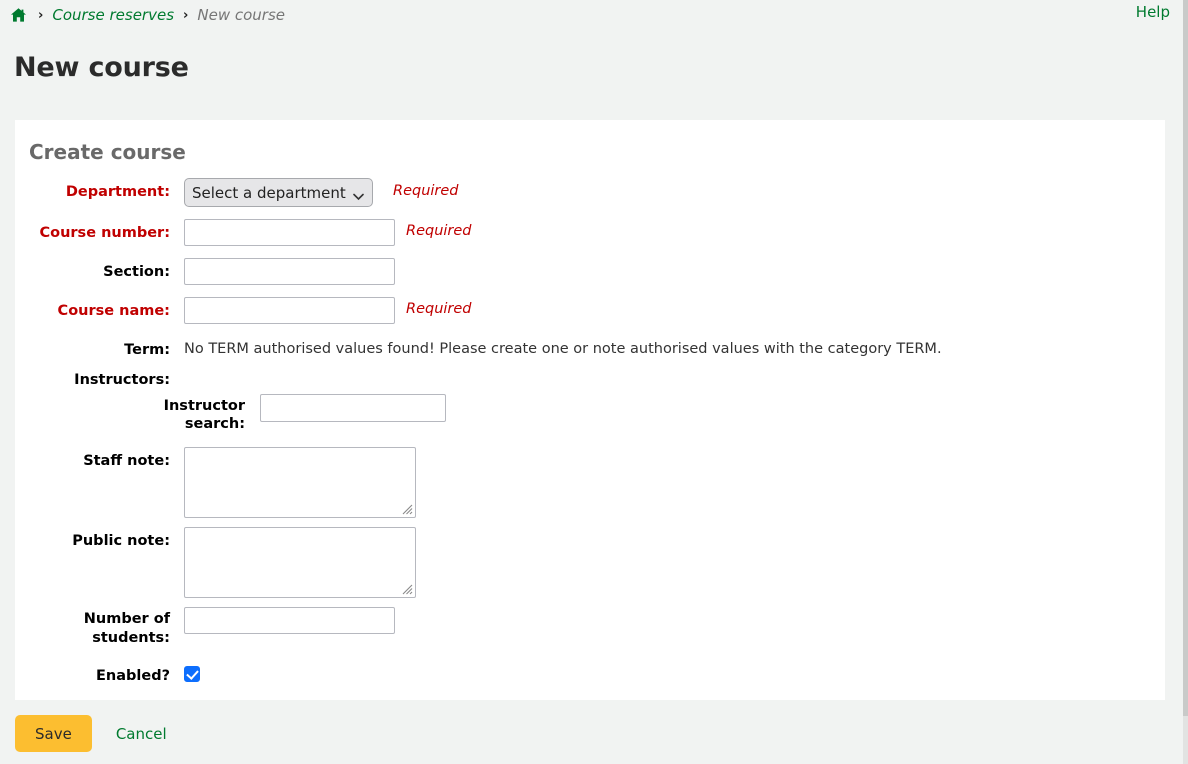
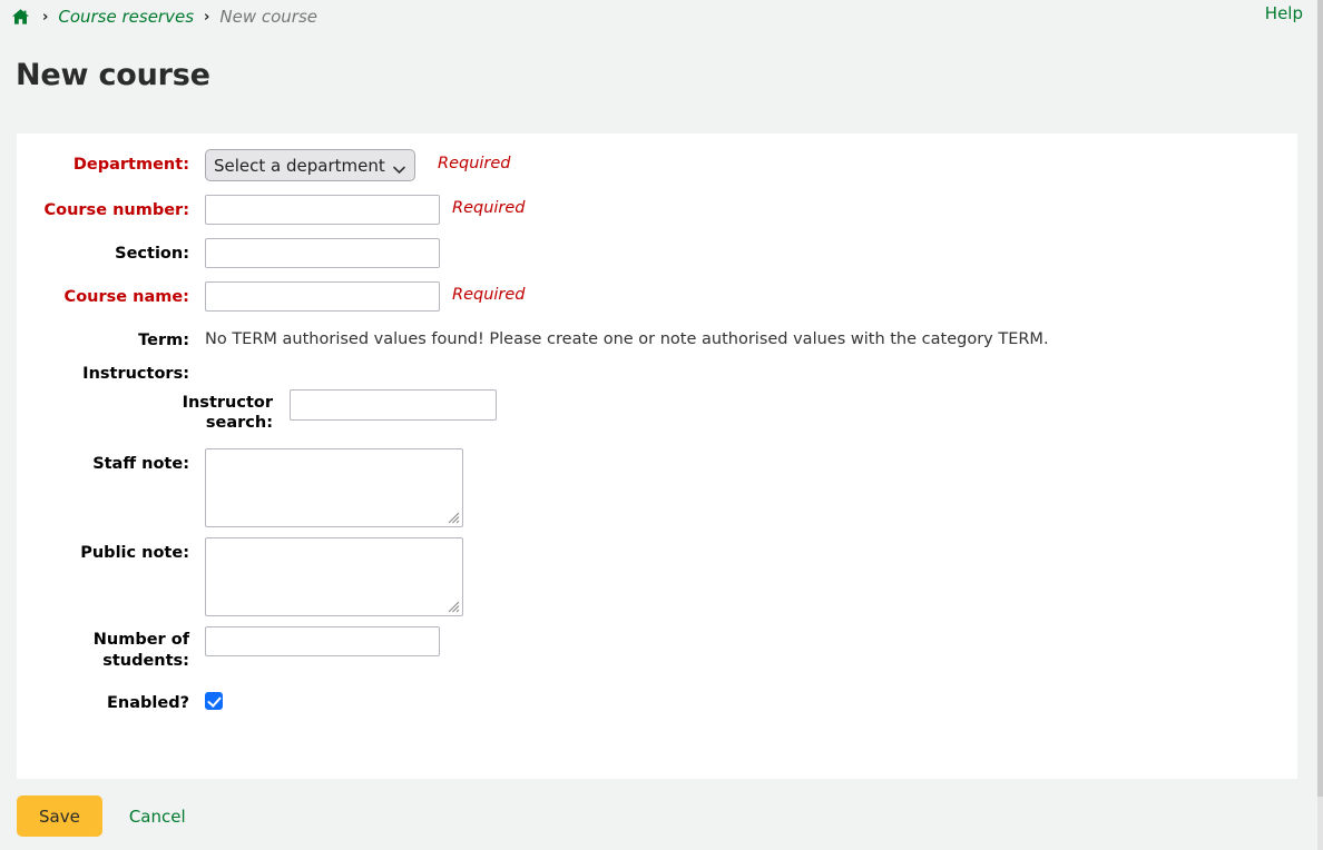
  ›
  Course reserves
  ›
  New course
  Help
  New course
- Create course
  Department:
  Select a department
  Required
  Course number:
  Required
  Section:
  Course name:
  Required
  Term:
  No TERM authorised values found! Please create one or note authorised values with the category TERM.
  Instructors:
  Instructor search:
  Staff note:
  Public note:
  Number of students:
  Enabled?
  Save
  Cancel
